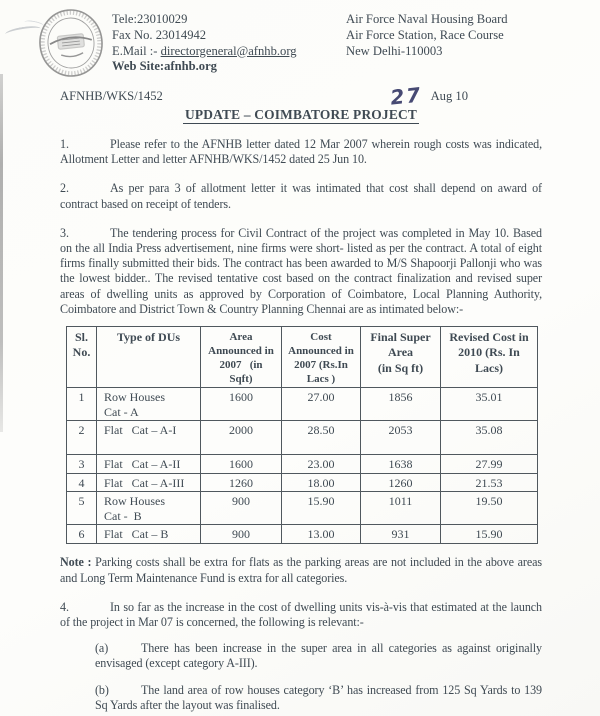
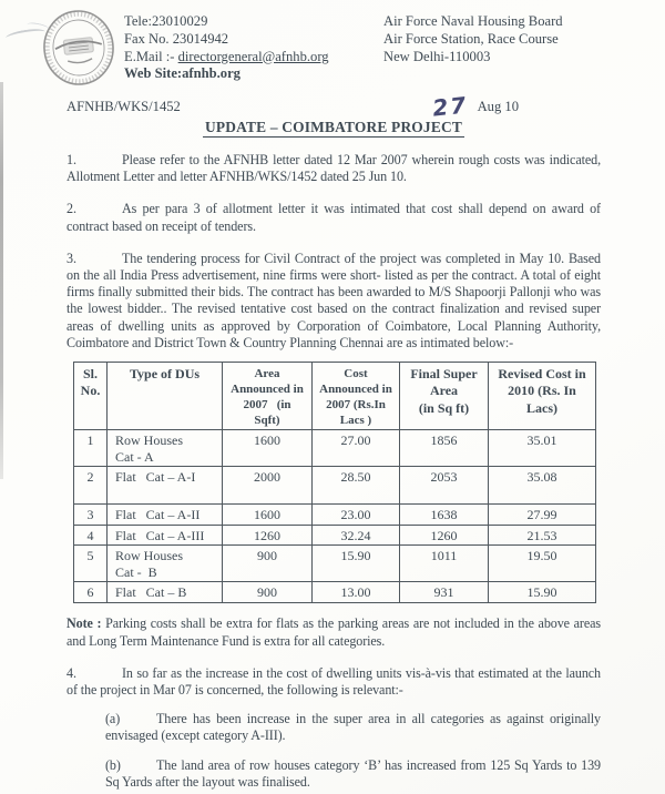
  Tele:23010029
  Fax No. 23014942
  E.Mail :- directorgeneral@afnhb.org
  Web Site:afnhb.org
  Air Force Naval Housing Board
  Air Force Station, Race Course
  New Delhi-110003
  AFNHB/WKS/1452
  Aug 10
  UPDATE – COIMBATORE PROJECT
  1. Please refer to the AFNHB letter dated 12 Mar 2007 wherein rough costs was indicated, Allotment Letter and letter AFNHB/WKS/1452 dated 25 Jun 10.
  2. As per para 3 of allotment letter it was intimated that cost shall depend on award of contract based on receipt of tenders.
  3. The tendering process for Civil Contract of the project was completed in May 10. Based on the all India Press advertisement, nine firms were short- listed as per the contract. A total of eight firms finally submitted their bids. The contract has been awarded to M/S Shapoorji Pallonji who was the lowest bidder.. The revised tentative cost based on the contract finalization and revised super areas of dwelling units as approved by Corporation of Coimbatore, Local Planning Authority, Coimbatore and District Town & Country Planning Chennai are as intimated below:-
  Sl. No.	Type of DUs	Area Announced in 2007 (in Sqft)	Cost Announced in 2007 (Rs.In Lacs )	Final Super Area (in Sq ft)	Revised Cost in 2010 (Rs. In Lacs)
  1	Row Houses Cat - A	1600	27.00	1856	35.01
  2	Flat Cat – A-I	2000	28.50	2053	35.08
  3	Flat Cat – A-II	1600	23.00	1638	27.99
- 4	Flat Cat – A-III	1260	18.00	1260	21.53
+ 4	Flat Cat – A-III	1260	32.24	1260	21.53
  5	Row Houses Cat - B	900	15.90	1011	19.50
  6	Flat Cat – B	900	13.00	931	15.90
  Note : Parking costs shall be extra for flats as the parking areas are not included in the above areas and Long Term Maintenance Fund is extra for all categories.
  4. In so far as the increase in the cost of dwelling units vis-à-vis that estimated at the launch of the project in Mar 07 is concerned, the following is relevant:-
  (a) There has been increase in the super area in all categories as against originally envisaged (except category A-III).
  (b) The land area of row houses category ‘B’ has increased from 125 Sq Yards to 139 Sq Yards after the layout was finalised.
